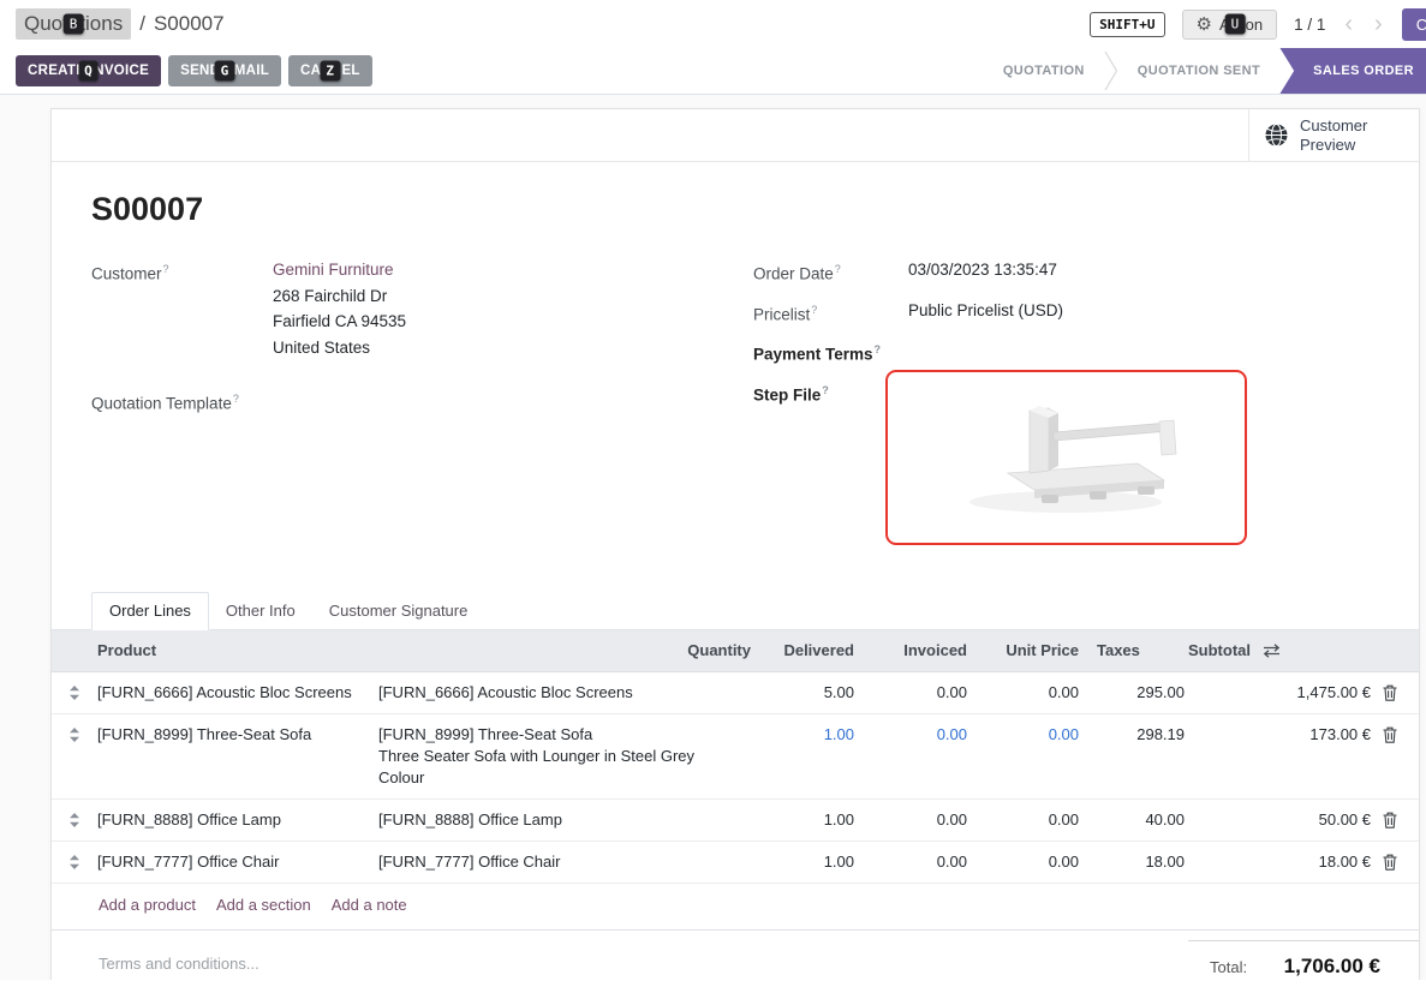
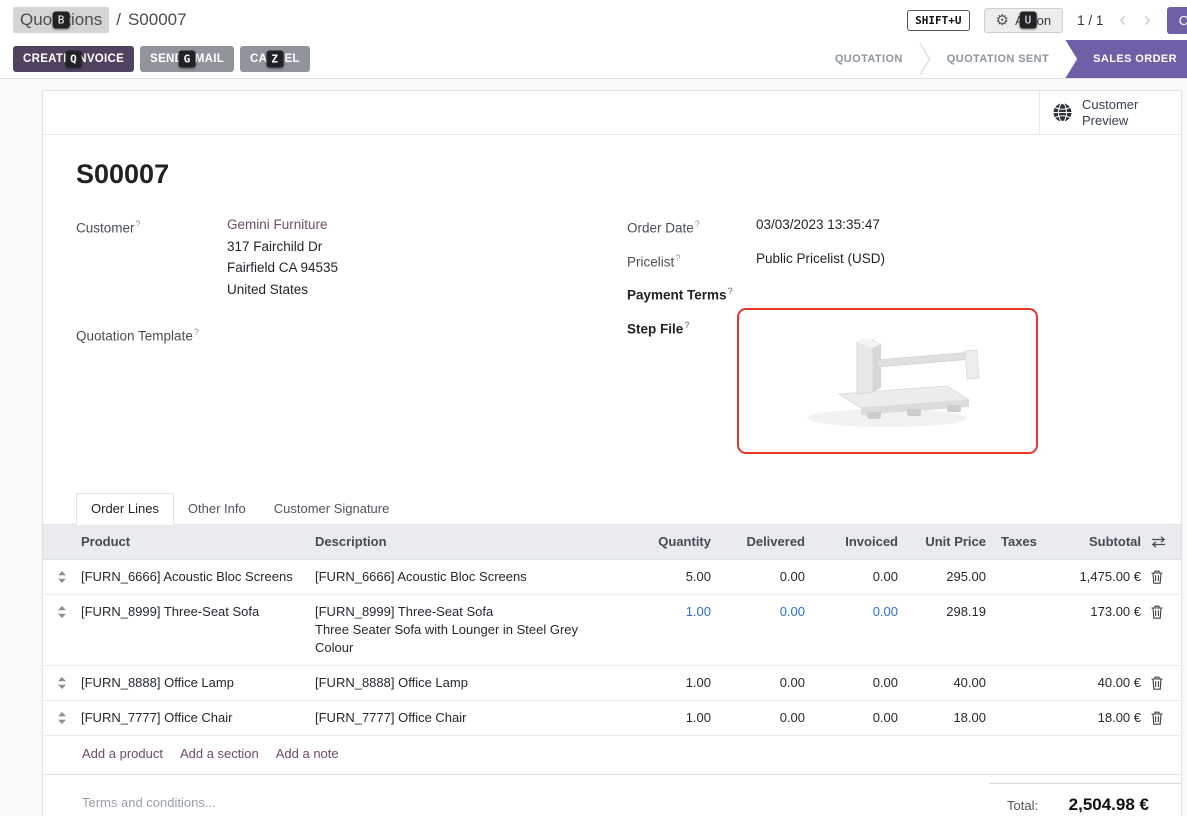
  Quoions
  B
  /
  S00007
  SHIFT+U
  ⚙
  U
  1 / 1
  ‹
  ›
  CREATNVOICE
  Q
  SENMAIL
  G
  Z
  QUOTATION
  QUOTATION SENT
  SALES ORDER
  Customer Preview
  S00007
  Customer?
  Gemini Furniture
- 268 Fairchild Dr
+ 317 Fairchild Dr
  Fairfield CA 94535
  United States
  Quotation Template?
  Order Date?
  03/03/2023 13:35:47
  Pricelist?
  Public Pricelist (USD)
  Payment Terms?
  Step File?
  Order Lines
  Other Info
  Customer Signature
  Product
+ Description
  Quantity
  Delivered
  Invoiced
  Unit Price
  Taxes
  Subtotal
  [FURN_6666] Acoustic Bloc Screens
  [FURN_6666] Acoustic Bloc Screens
  5.00
  0.00
  0.00
  295.00
  1,475.00 €
  [FURN_8999] Three-Seat Sofa
  [FURN_8999] Three-Seat Sofa
  Three Seater Sofa with Lounger in Steel Grey Colour
  1.00
  0.00
  0.00
  298.19
  173.00 €
  [FURN_8888] Office Lamp
  [FURN_8888] Office Lamp
  1.00
  0.00
  0.00
  40.00
- 50.00 €
+ 40.00 €
  [FURN_7777] Office Chair
  [FURN_7777] Office Chair
  1.00
  0.00
  0.00
  18.00
  18.00 €
  Add a product
  Add a section
  Add a note
  Terms and conditions...
  Total:
- 1,706.00 €
+ 2,504.98 €
